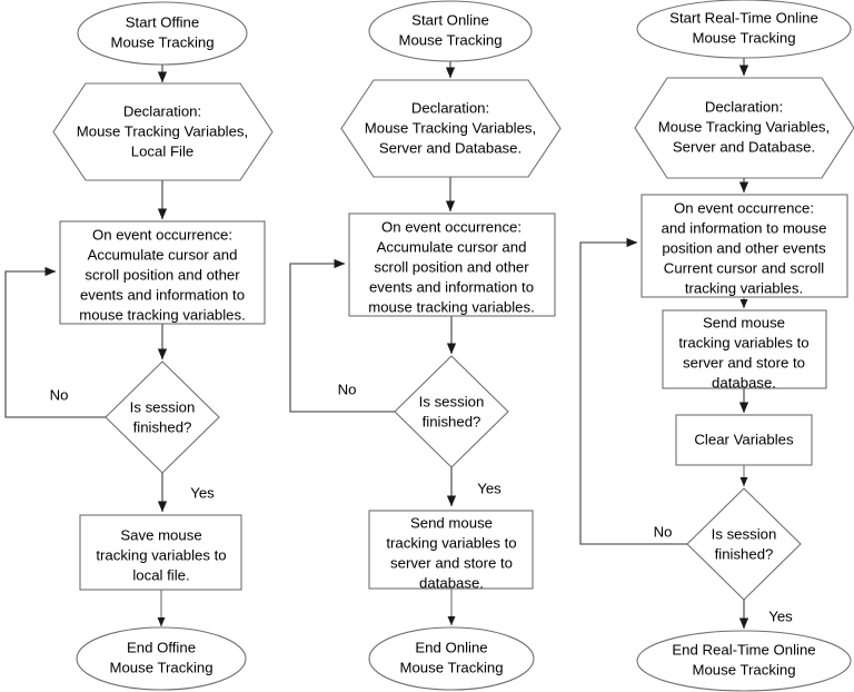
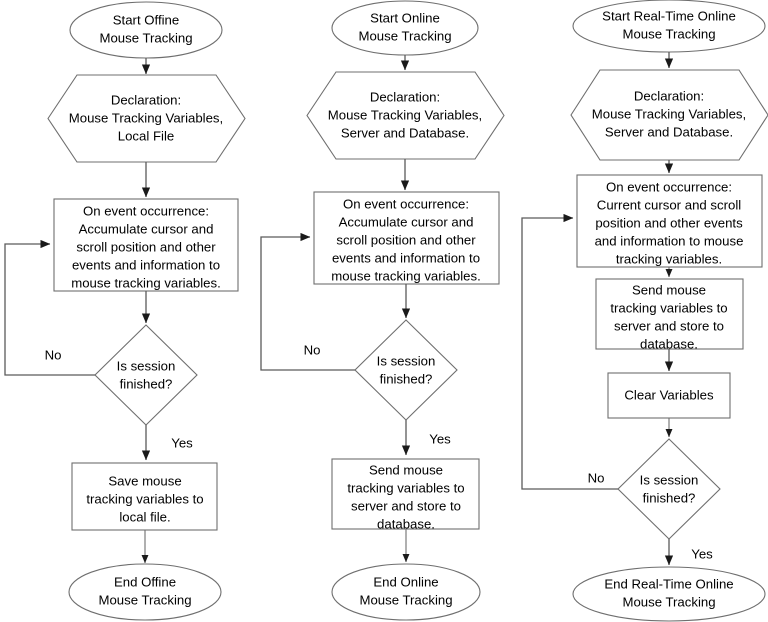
  Start Offine
  Mouse Tracking
  Declaration:
  Mouse Tracking Variables,
  Local File
  On event occurrence:
  Accumulate cursor and
  scroll position and other
  events and information to
  mouse tracking variables.
  Is session
  finished?
  No
  Yes
  Save mouse
  tracking variables to
  local file.
  End Offine
  Mouse Tracking
  Start Online
  Mouse Tracking
  Declaration:
  Mouse Tracking Variables,
  Server and Database.
  On event occurrence:
  Accumulate cursor and
  scroll position and other
  events and information to
  mouse tracking variables.
  Is session
  finished?
  No
  Yes
  Send mouse
  tracking variables to
  server and store to
  database.
  End Online
  Mouse Tracking
  Start Real-Time Online
  Mouse Tracking
  Declaration:
  Mouse Tracking Variables,
  Server and Database.
  On event occurrence:
- and information to mouse
+ Current cursor and scroll
  position and other events
- Current cursor and scroll
+ and information to mouse
  tracking variables.
  Send mouse
  tracking variables to
  server and store to
  database.
  Clear Variables
  Is session
  finished?
  No
  Yes
  End Real-Time Online
  Mouse Tracking
